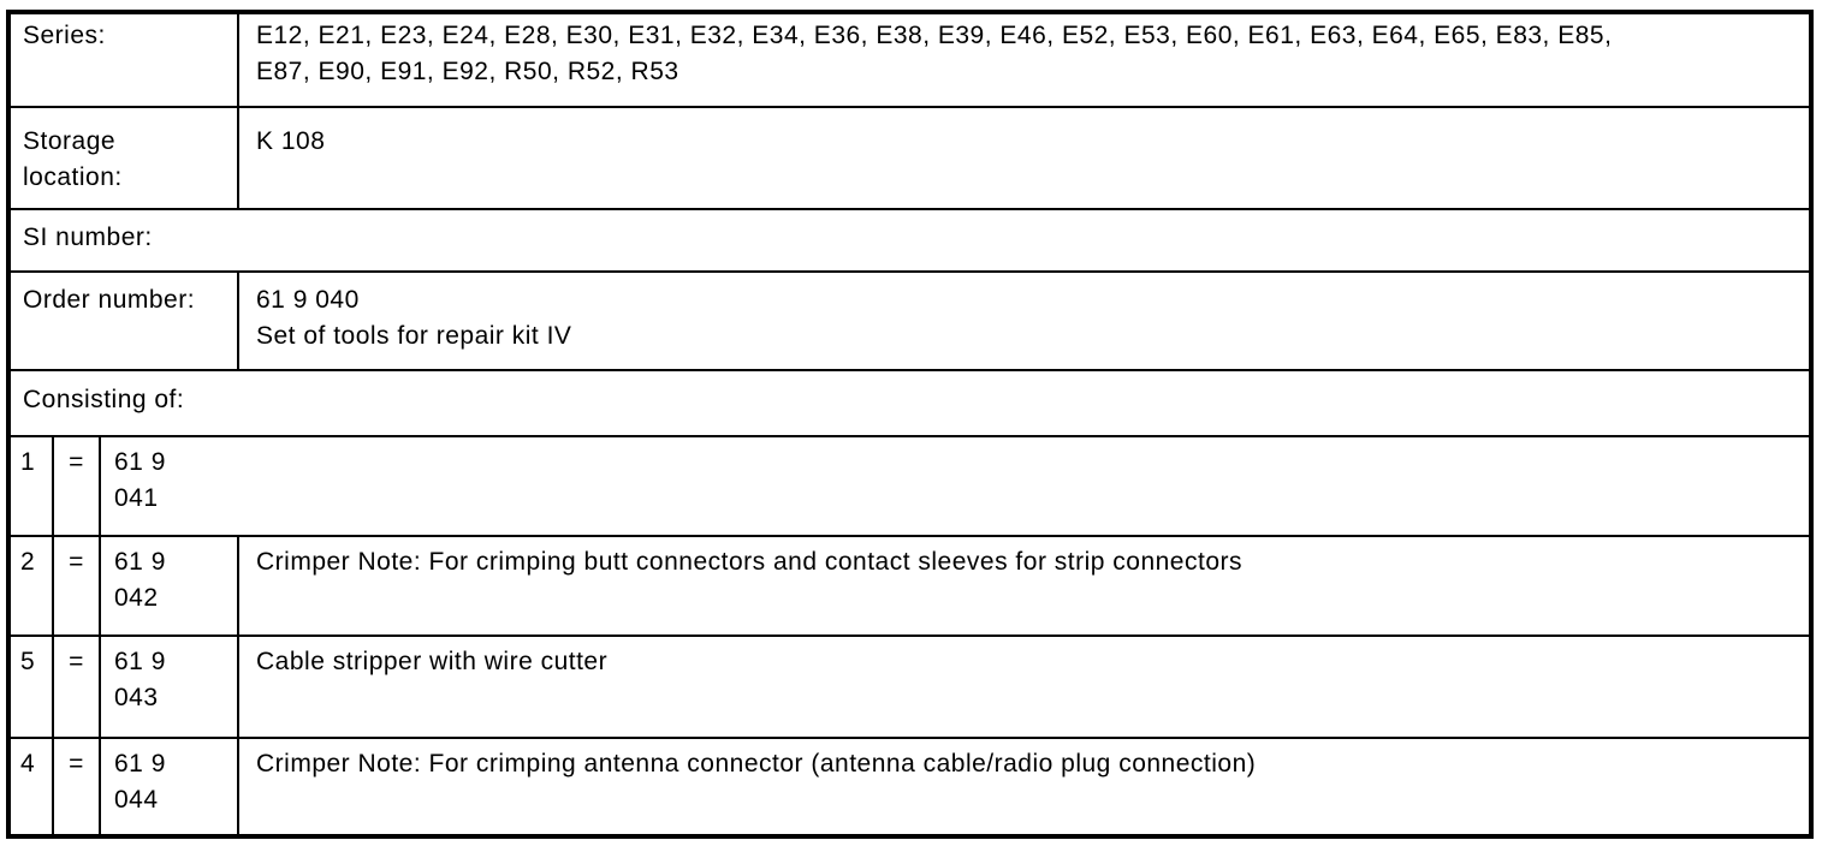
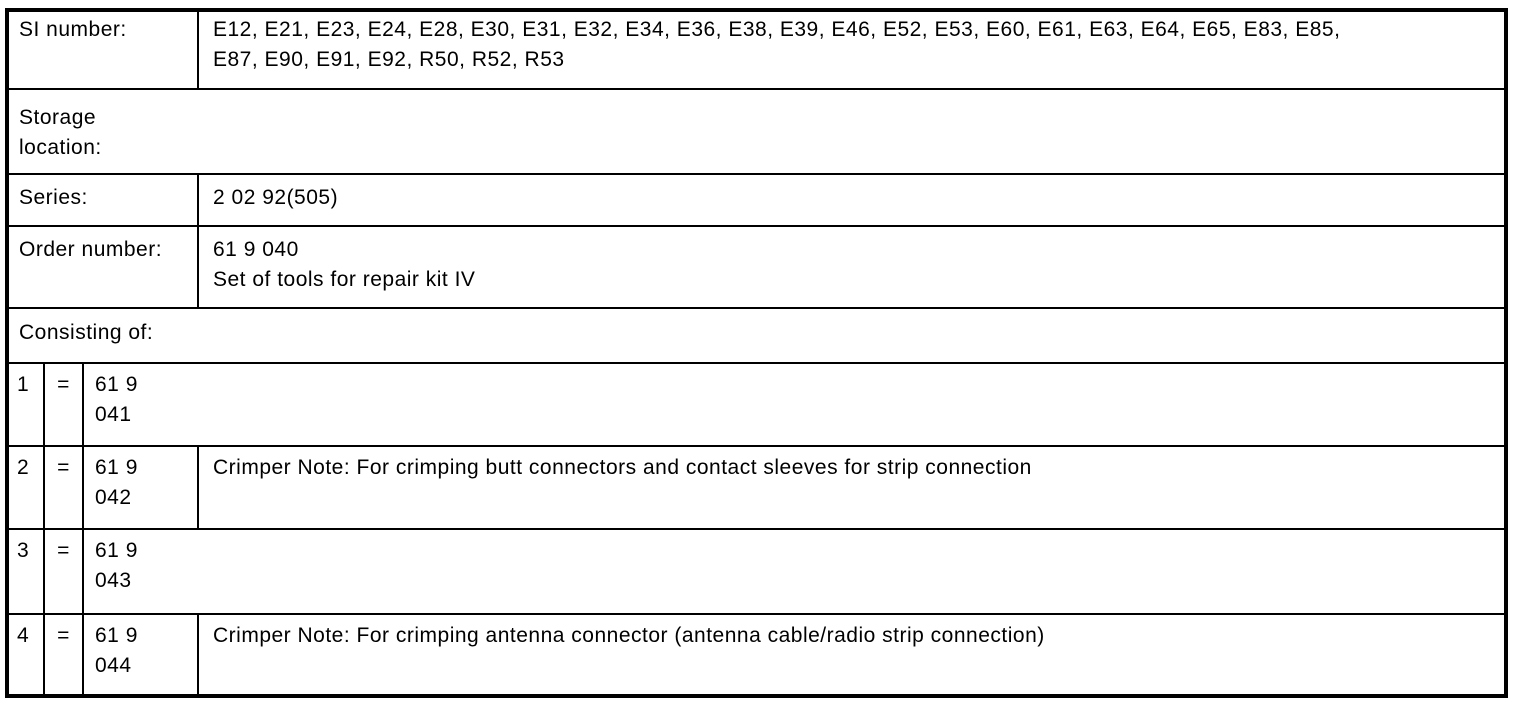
- Series:
+ SI number:
  E12, E21, E23, E24, E28, E30, E31, E32, E34, E36, E38, E39, E46, E52, E53, E60, E61, E63, E64, E65, E83, E85,
  E87, E90, E91, E92, R50, R52, R53
  Storage
  location:
- K 108
- SI number:
+ Series:
+ 2 02 92(505)
  Order number:
  61 9 040
  Set of tools for repair kit IV
  Consisting of:
  1
  =
  61 9
  041
  2
  =
  61 9
  042
- Crimper Note: For crimping butt connectors and contact sleeves for strip connectors
+ Crimper Note: For crimping butt connectors and contact sleeves for strip connection
- 5
+ 3
  =
  61 9
  043
- Cable stripper with wire cutter
  4
  =
  61 9
  044
- Crimper Note: For crimping antenna connector (antenna cable/radio plug connection)
+ Crimper Note: For crimping antenna connector (antenna cable/radio strip connection)
